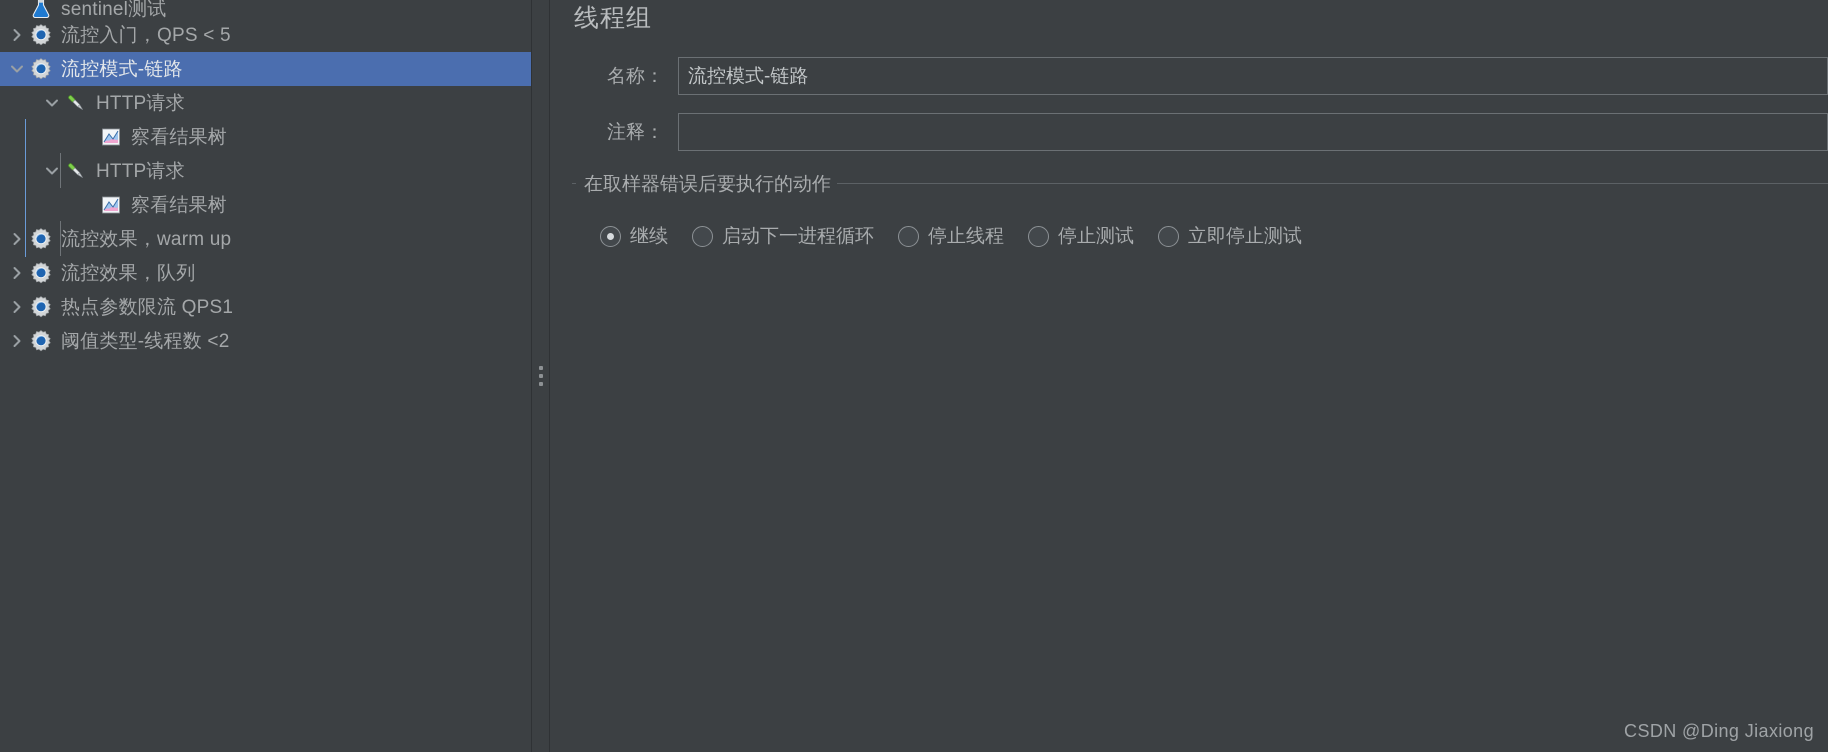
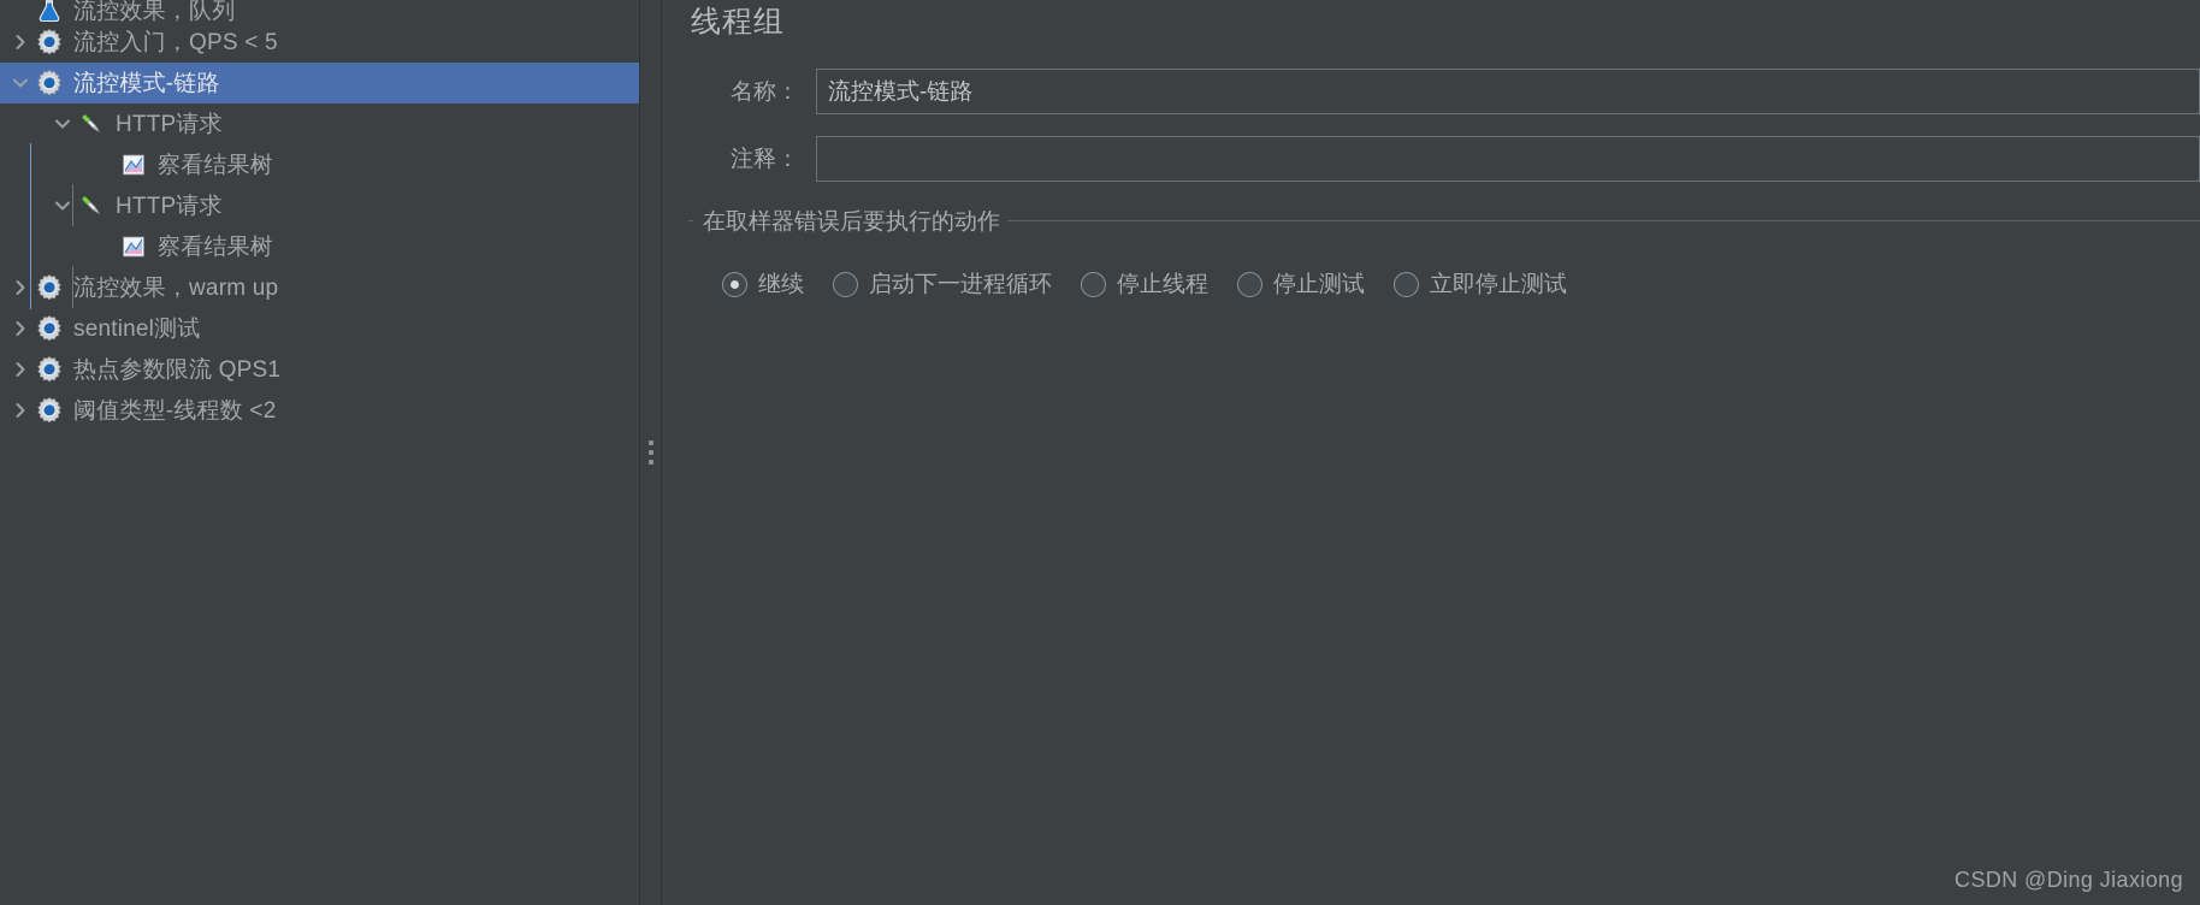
- sentinel测试
+ 流控效果，队列
  流控入门，QPS < 5
  流控模式-链路
  HTTP请求
  察看结果树
  HTTP请求
  察看结果树
  流控效果，warm up
- 流控效果，队列
+ sentinel测试
  热点参数限流 QPS1
  阈值类型-线程数 <2
  线程组
  名称：
  流控模式-链路
  注释：
  在取样器错误后要执行的动作
  继续
  启动下一进程循环
  停止线程
  停止测试
  立即停止测试
  CSDN @Ding Jiaxiong
